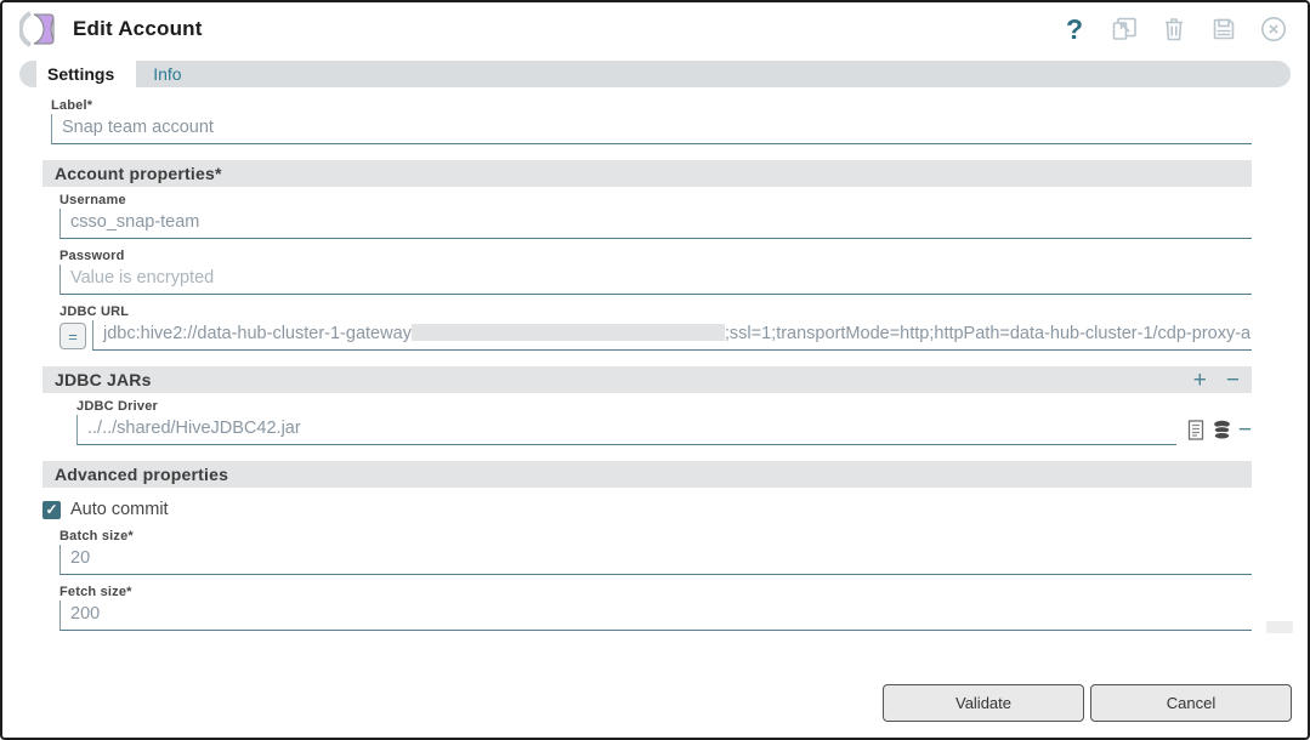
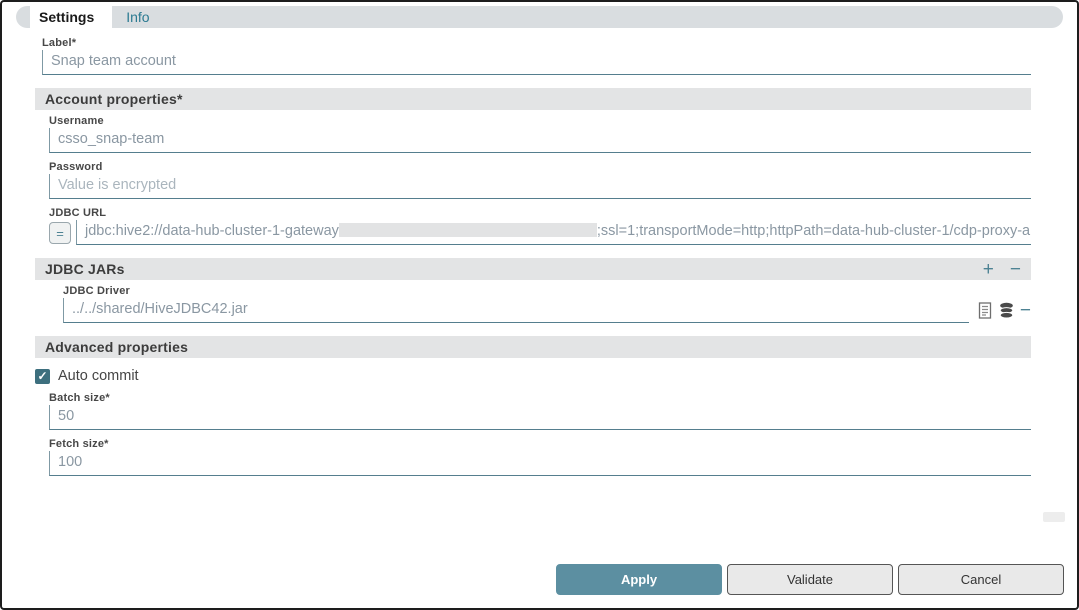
- Edit Account
- ?
  Settings
  Info
  Label*
  Snap team account
  Account properties*
  Username
  csso_snap-team
  Password
  Value is encrypted
  JDBC URL
  =
  jdbc:hive2://data-hub-cluster-1-gateway ;ssl=1;transportMode=http;httpPath=data-hub-cluster-1/cdp-proxy-a
  JDBC JARs
  +
  −
  JDBC Driver
  ../../shared/HiveJDBC42.jar
  −
  Advanced properties
  ✓
  Auto commit
  Batch size*
- 20
+ 50
  Fetch size*
- 200
+ 100
+ Apply
  Validate
  Cancel
